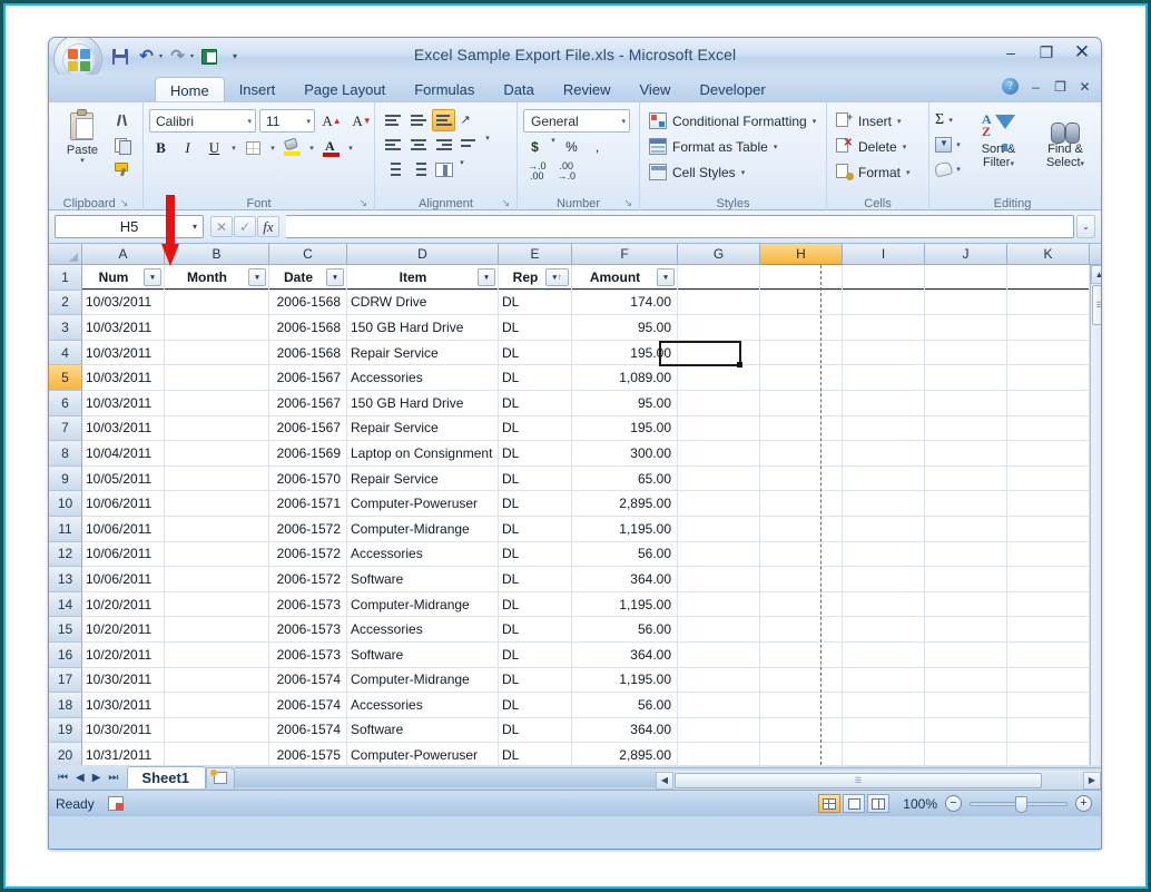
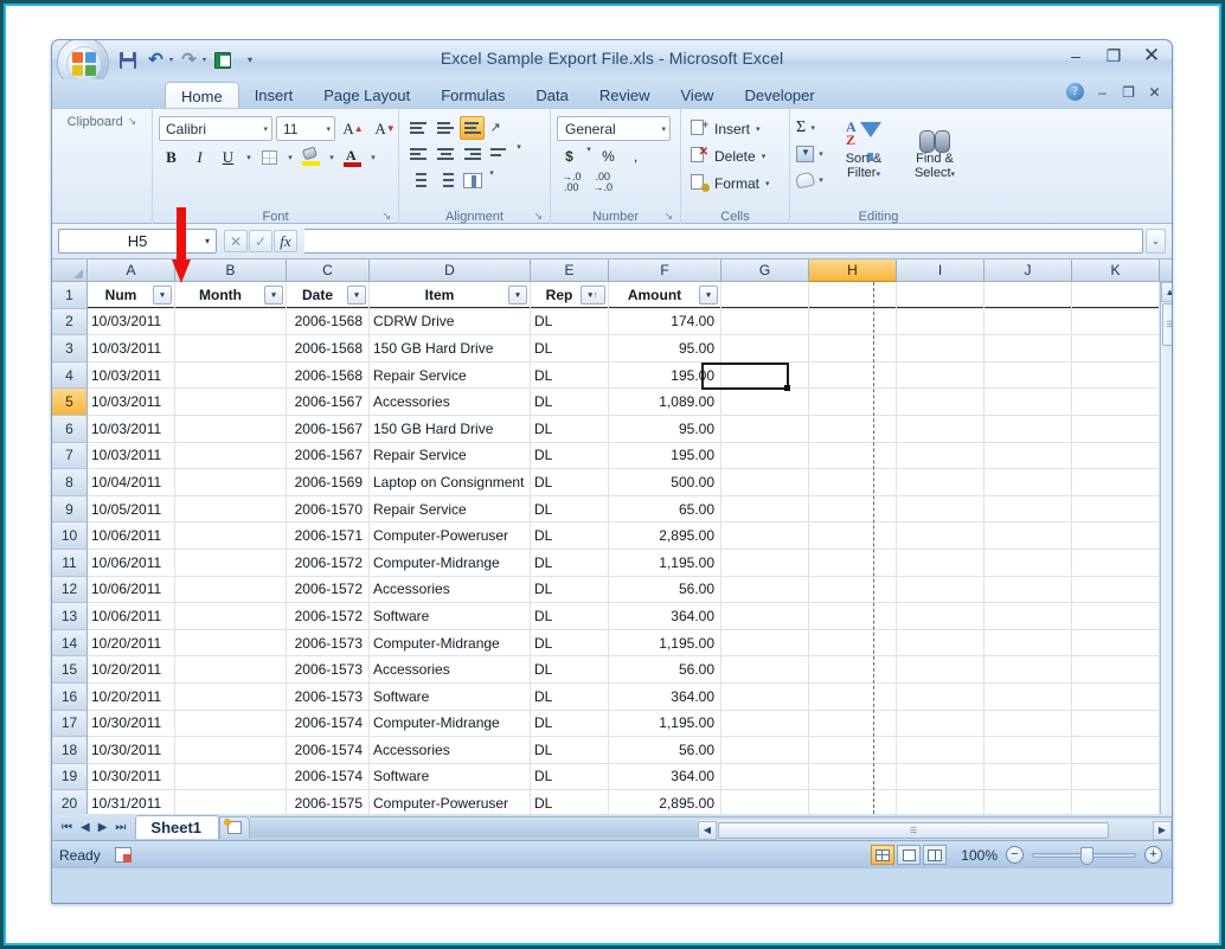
  ↶
  ↷
  ▾
  Excel Sample Export File.xls - Microsoft Excel
  –
  ❐
  ✕
  Home
  Insert
  Page Layout
  Formulas
  Data
  Review
  View
  Developer
  ?
  –
  ❐
  ✕
- Paste
  Clipboard
  ↘
  Calibri
  11
  A
  ▲
  A
  ▼
  B
  I
  U
  A
  Font
  ↘
  ↗
  Alignment
  ↘
  General
  $
  %
  ,
  →.0
  .00
  .00
  →.0
  Number
  ↘
- Conditional Formatting
- Format as Table
- Cell Styles
- Styles
  +
  Insert
  ✕
  Delete
  Format
  Cells
  Σ
  A
  Z
  Sor &
  Filter
  Find &
  Select
  Editing
  H5
  ▾
  ✕
  ✓
  fx
  ⌄
  A
  B
  C
  D
  E
  F
  G
  H
  I
  J
  K
  1
  2
  3
  4
  5
  6
  7
  8
  9
  10
  11
  12
  13
  14
  15
  16
  17
  18
  19
  20
  Num
  Month
  Date
  Item
  Rep
  Amount
  10/03/2011
  2006-1568
  CDRW Drive
  DL
  174.00
  10/03/2011
  2006-1568
  150 GB Hard Drive
  DL
  95.00
  10/03/2011
  2006-1568
  Repair Service
  DL
  195.00
  10/03/2011
  2006-1567
  Accessories
  DL
  1,089.00
  10/03/2011
  2006-1567
  150 GB Hard Drive
  DL
  95.00
  10/03/2011
  2006-1567
  Repair Service
  DL
  195.00
  10/04/2011
  2006-1569
  Laptop on Consignment
  DL
- 300.00
+ 500.00
  10/05/2011
  2006-1570
  Repair Service
  DL
  65.00
  10/06/2011
  2006-1571
  Computer-Poweruser
  DL
  2,895.00
  10/06/2011
  2006-1572
  Computer-Midrange
  DL
  1,195.00
  10/06/2011
  2006-1572
  Accessories
  DL
  56.00
  10/06/2011
  2006-1572
  Software
  DL
  364.00
  10/20/2011
  2006-1573
  Computer-Midrange
  DL
  1,195.00
  10/20/2011
  2006-1573
  Accessories
  DL
  56.00
  10/20/2011
  2006-1573
  Software
  DL
  364.00
  10/30/2011
  2006-1574
  Computer-Midrange
  DL
  1,195.00
  10/30/2011
  2006-1574
  Accessories
  DL
  56.00
  10/30/2011
  2006-1574
  Software
  DL
  364.00
  10/31/2011
  2006-1575
  Computer-Poweruser
  DL
  2,895.00
  ▲
  ⏮
  ◀
  ▶
  ⏭
  Sheet1
  ◀
  ▶
  Ready
  100%
  −
  +
